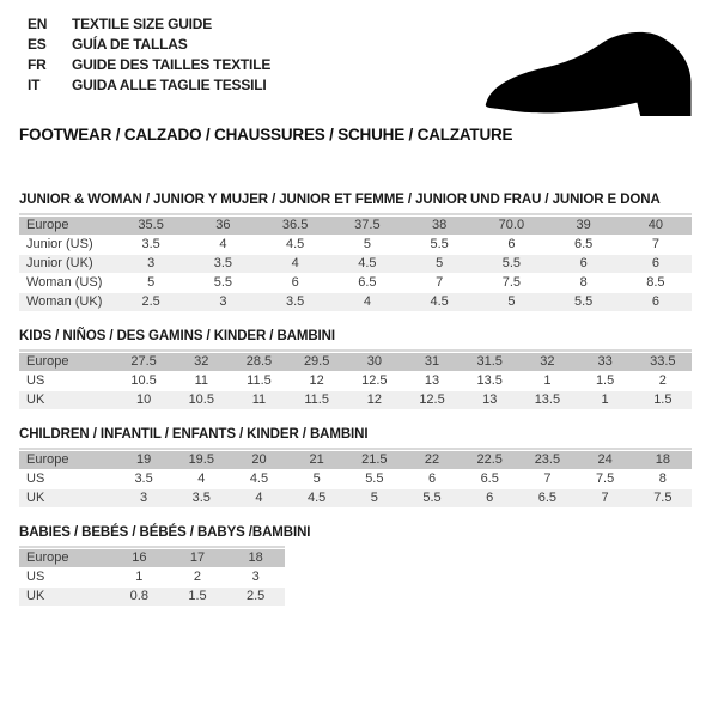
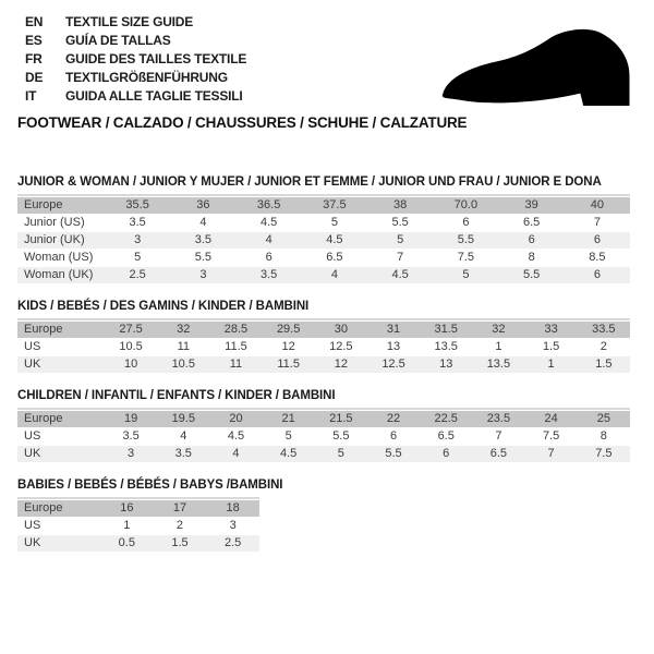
  EN
  TEXTILE SIZE GUIDE
  ES
  GUÍA DE TALLAS
  FR
  GUIDE DES TAILLES TEXTILE
+ DE
+ TEXTILGRÖßENFÜHRUNG
  IT
  GUIDA ALLE TAGLIE TESSILI
  FOOTWEAR / CALZADO / CHAUSSURES / SCHUHE / CALZATURE
  JUNIOR & WOMAN / JUNIOR Y MUJER / JUNIOR ET FEMME / JUNIOR UND FRAU / JUNIOR E DONA
  Europe	35.5	36	36.5	37.5	38	70.0	39	40
  Junior (US)	3.5	4	4.5	5	5.5	6	6.5	7
  Junior (UK)	3	3.5	4	4.5	5	5.5	6	6
  Woman (US)	5	5.5	6	6.5	7	7.5	8	8.5
  Woman (UK)	2.5	3	3.5	4	4.5	5	5.5	6
- KIDS / NIÑOS / DES GAMINS / KINDER / BAMBINI
+ KIDS / BEBÉS / DES GAMINS / KINDER / BAMBINI
  Europe	27.5	32	28.5	29.5	30	31	31.5	32	33	33.5
  US	10.5	11	11.5	12	12.5	13	13.5	1	1.5	2
  UK	10	10.5	11	11.5	12	12.5	13	13.5	1	1.5
  CHILDREN / INFANTIL / ENFANTS / KINDER / BAMBINI
- Europe	19	19.5	20	21	21.5	22	22.5	23.5	24	18
+ Europe	19	19.5	20	21	21.5	22	22.5	23.5	24	25
  US	3.5	4	4.5	5	5.5	6	6.5	7	7.5	8
  UK	3	3.5	4	4.5	5	5.5	6	6.5	7	7.5
  BABIES / BEBÉS / BÉBÉS / BABYS /BAMBINI
  Europe	16	17	18
  US	1	2	3
- UK	0.8	1.5	2.5
+ UK	0.5	1.5	2.5
